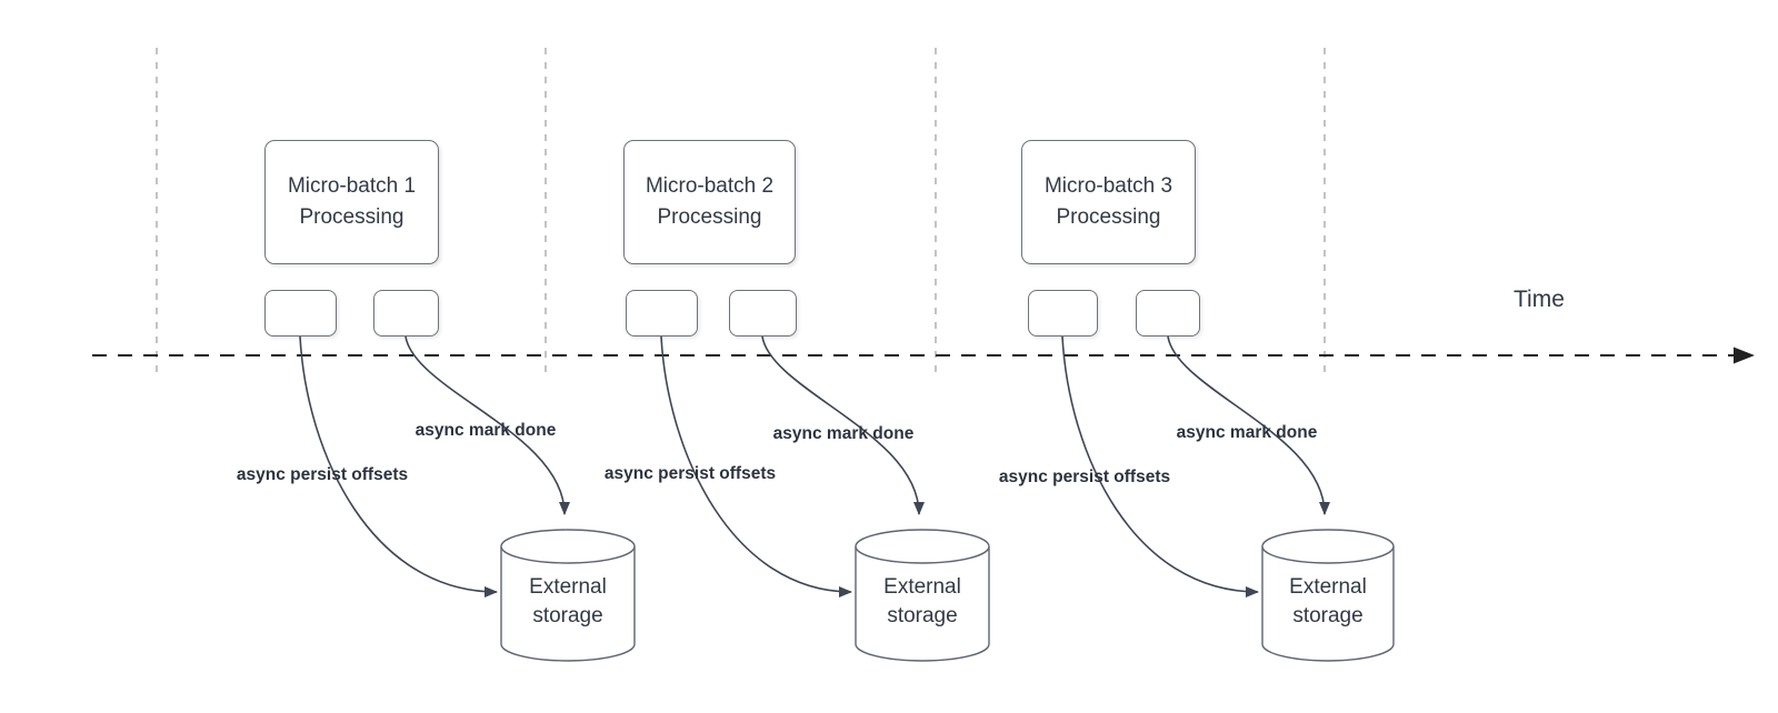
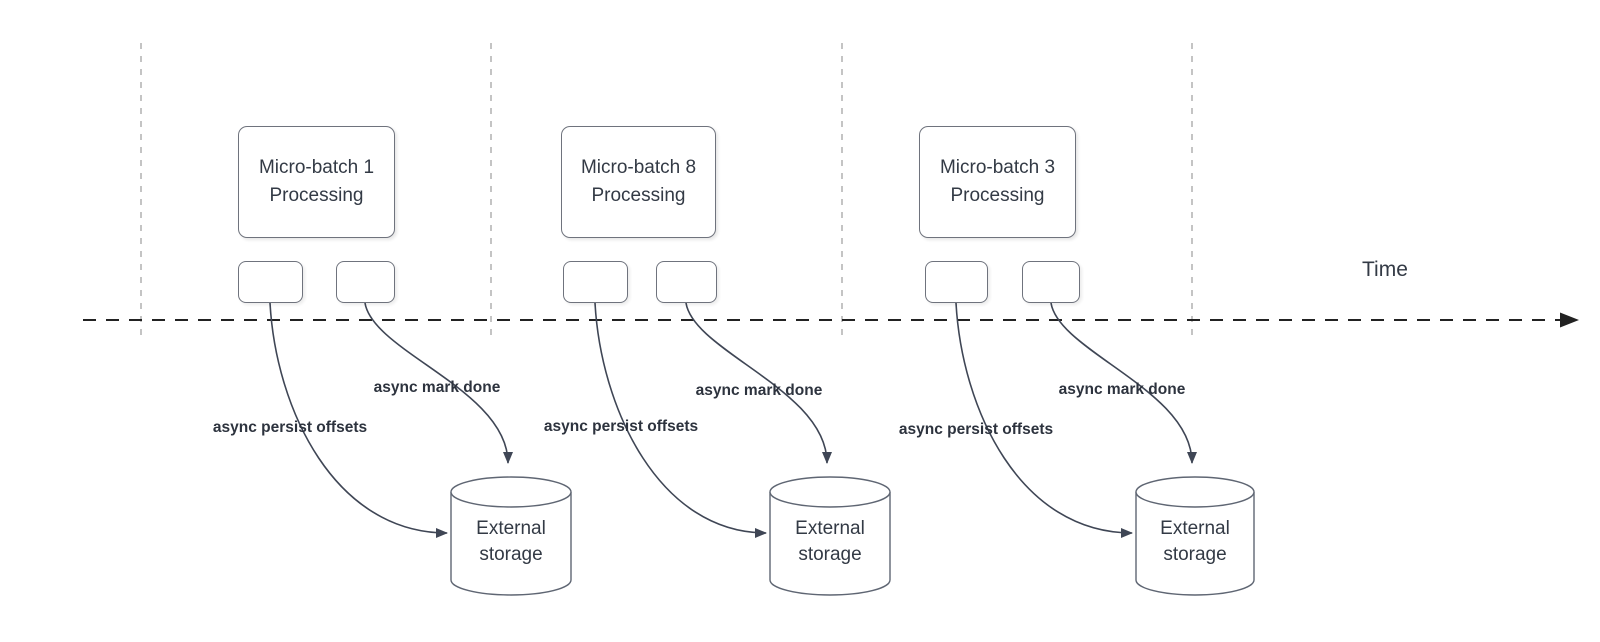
  Micro-batch 1
  Processing
  async persist offsets
  async mark done
  External
  storage
- Micro-batch 2
+ Micro-batch 8
  Processing
  async persist offsets
  async mark done
  External
  storage
  Micro-batch 3
  Processing
  async persist offsets
  async mark done
  External
  storage
  Time
